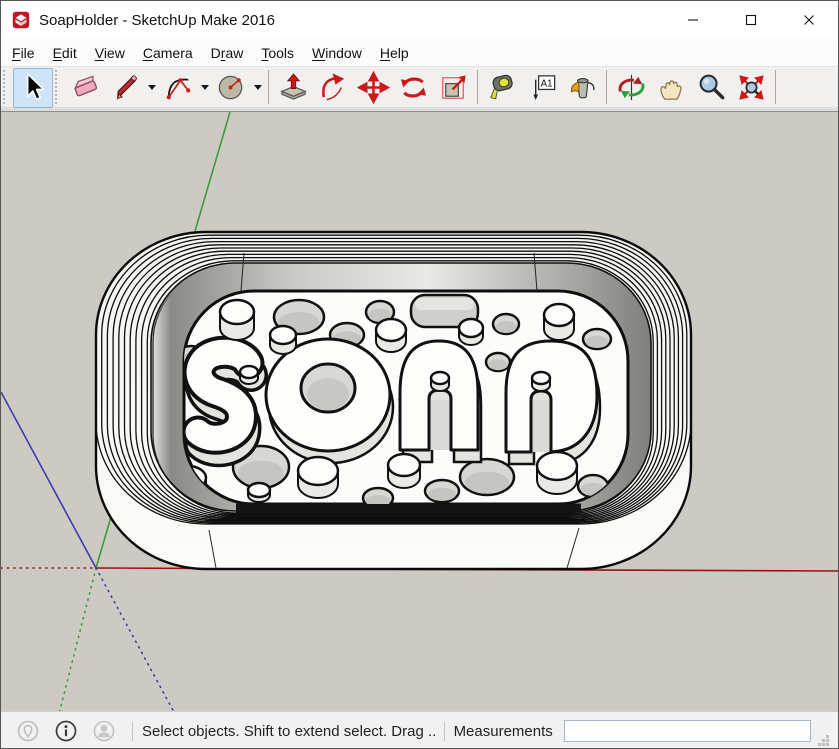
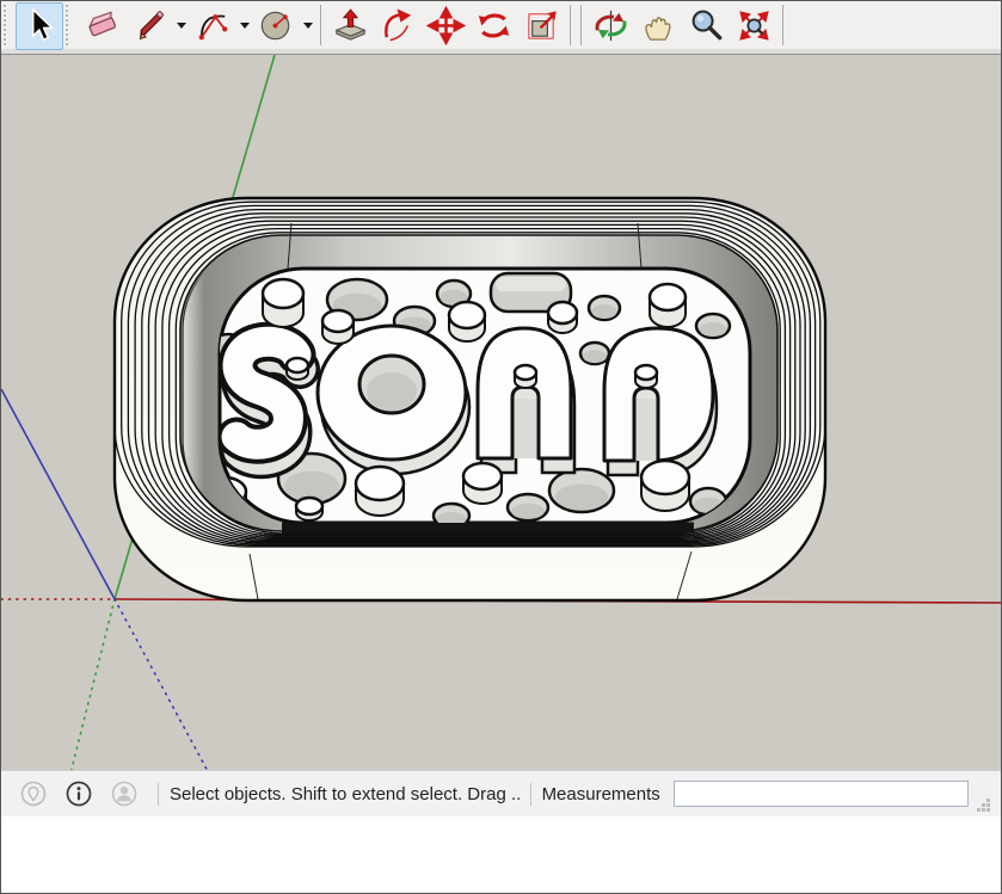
- SoapHolder - SketchUp Make 2016
- File
- Edit
- View
- Camera
- Draw
- Tools
- Window
- Help
- A1
  Select objects. Shift to extend select. Drag ..
  Measurements
